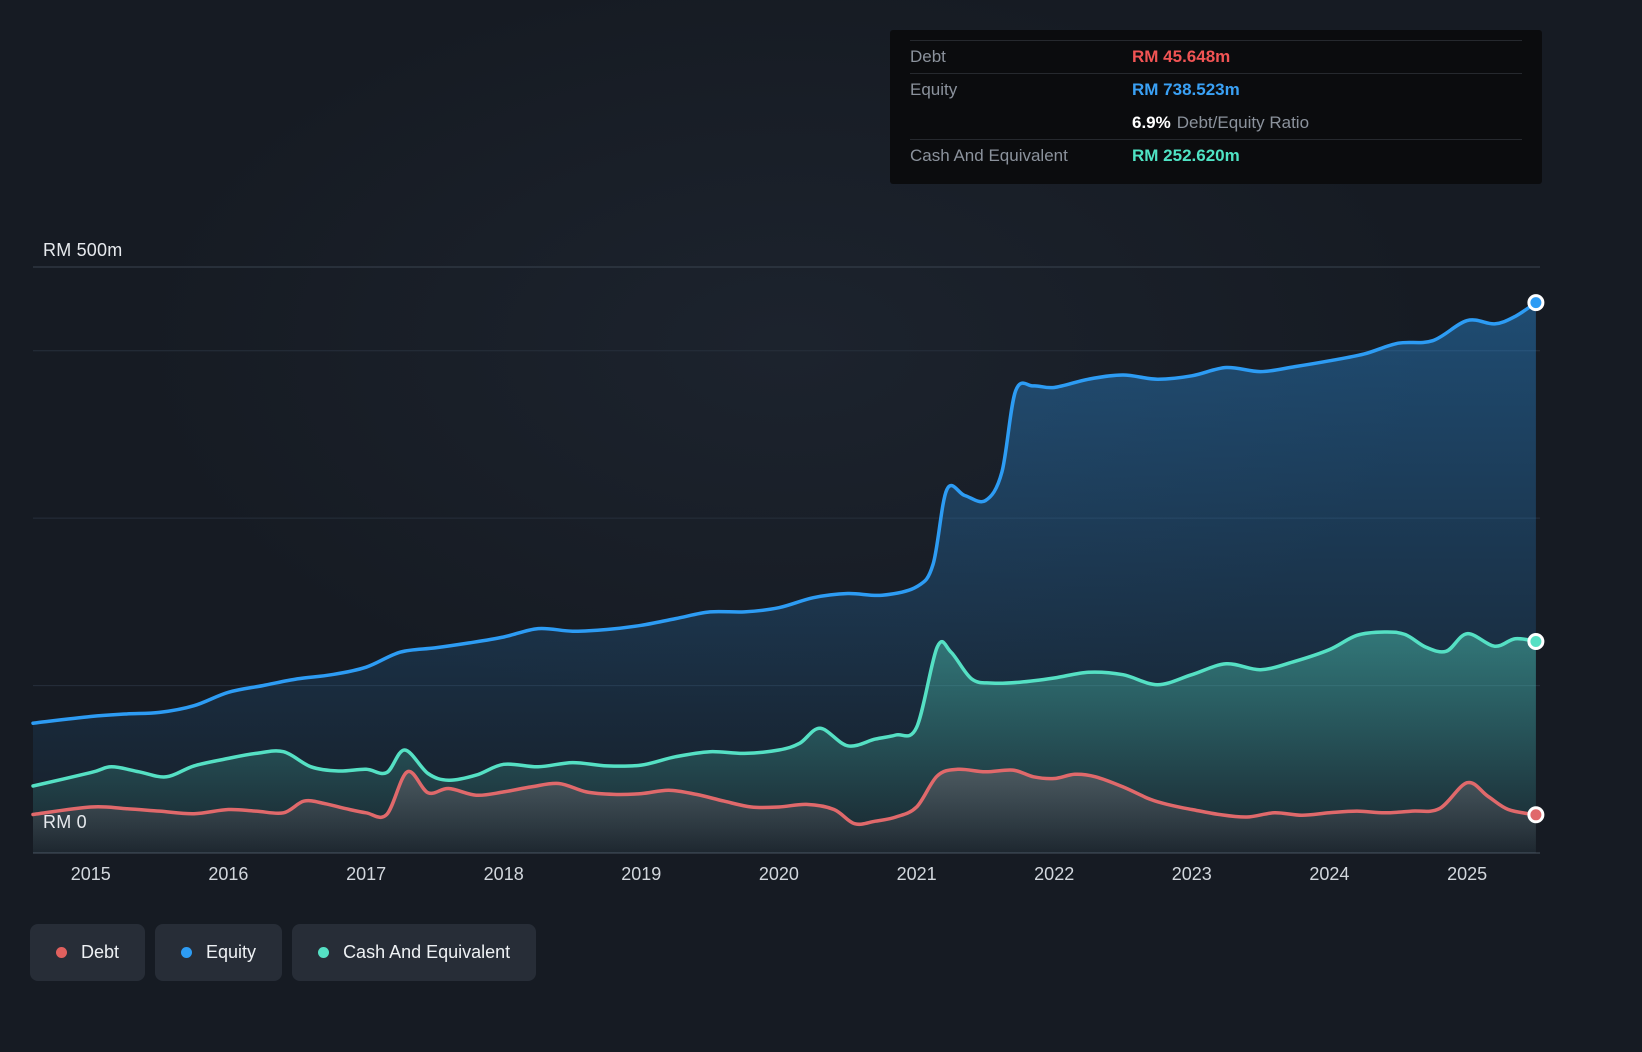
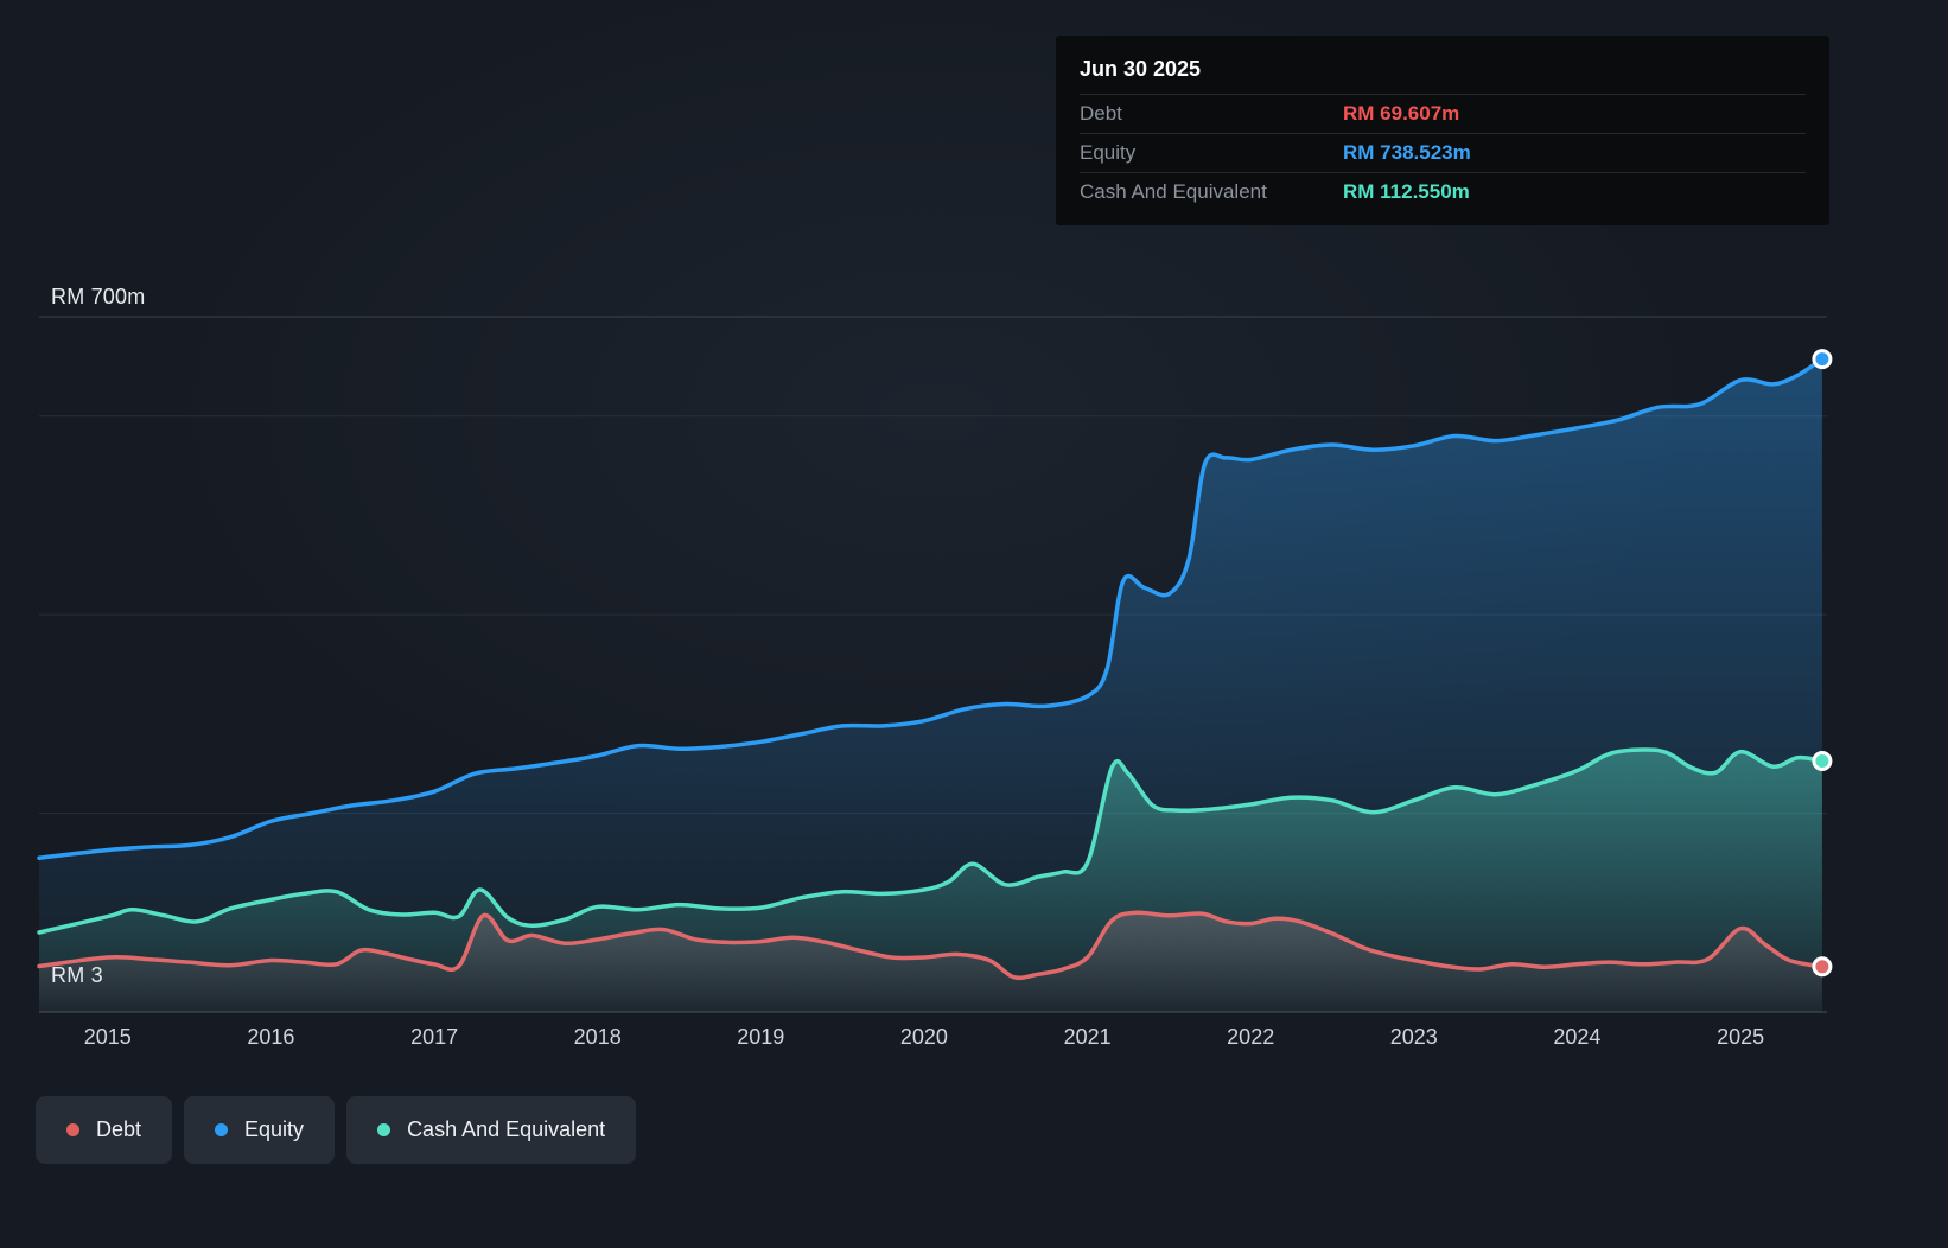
  2015
  2016
  2017
  2018
  2019
  2020
  2021
  2022
  2023
  2024
  2025
- RM 500m
+ RM 700m
- RM 0
+ RM 3
+ Jun 30 2025
  Debt
- RM 45.648m
+ RM 69.607m
  Equity
  RM 738.523m
- 6.9%
- Debt/Equity Ratio
  Cash And Equivalent
- RM 252.620m
+ RM 112.550m
  Debt
  Equity
  Cash And Equivalent
